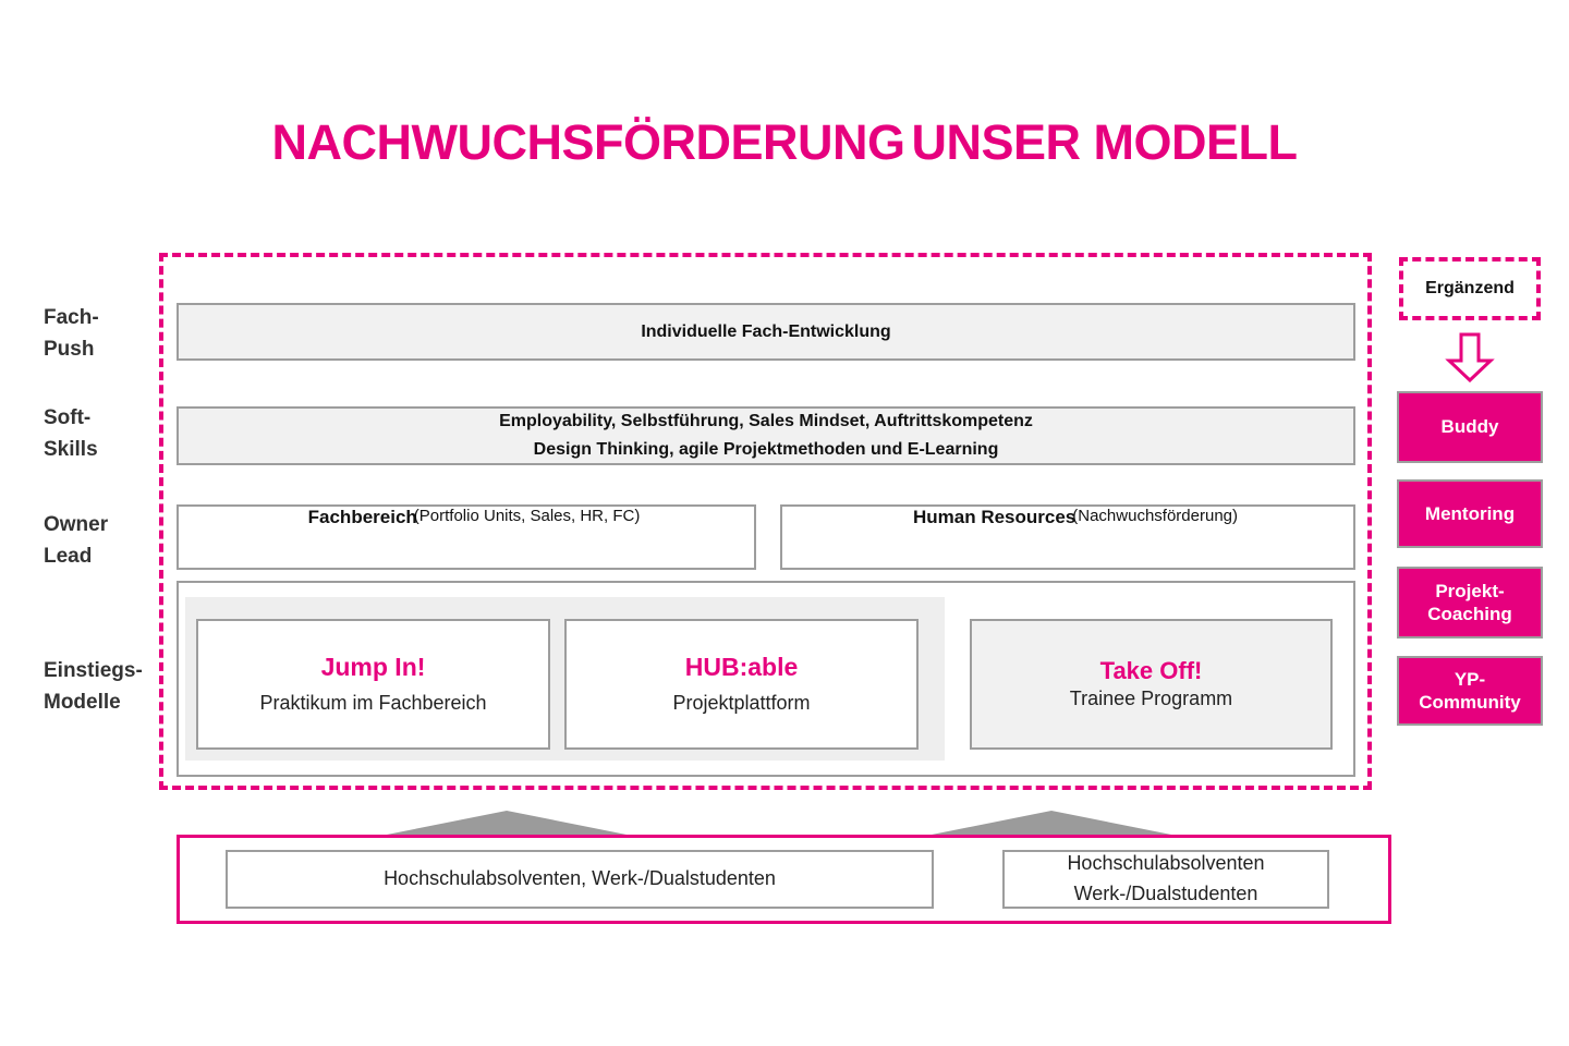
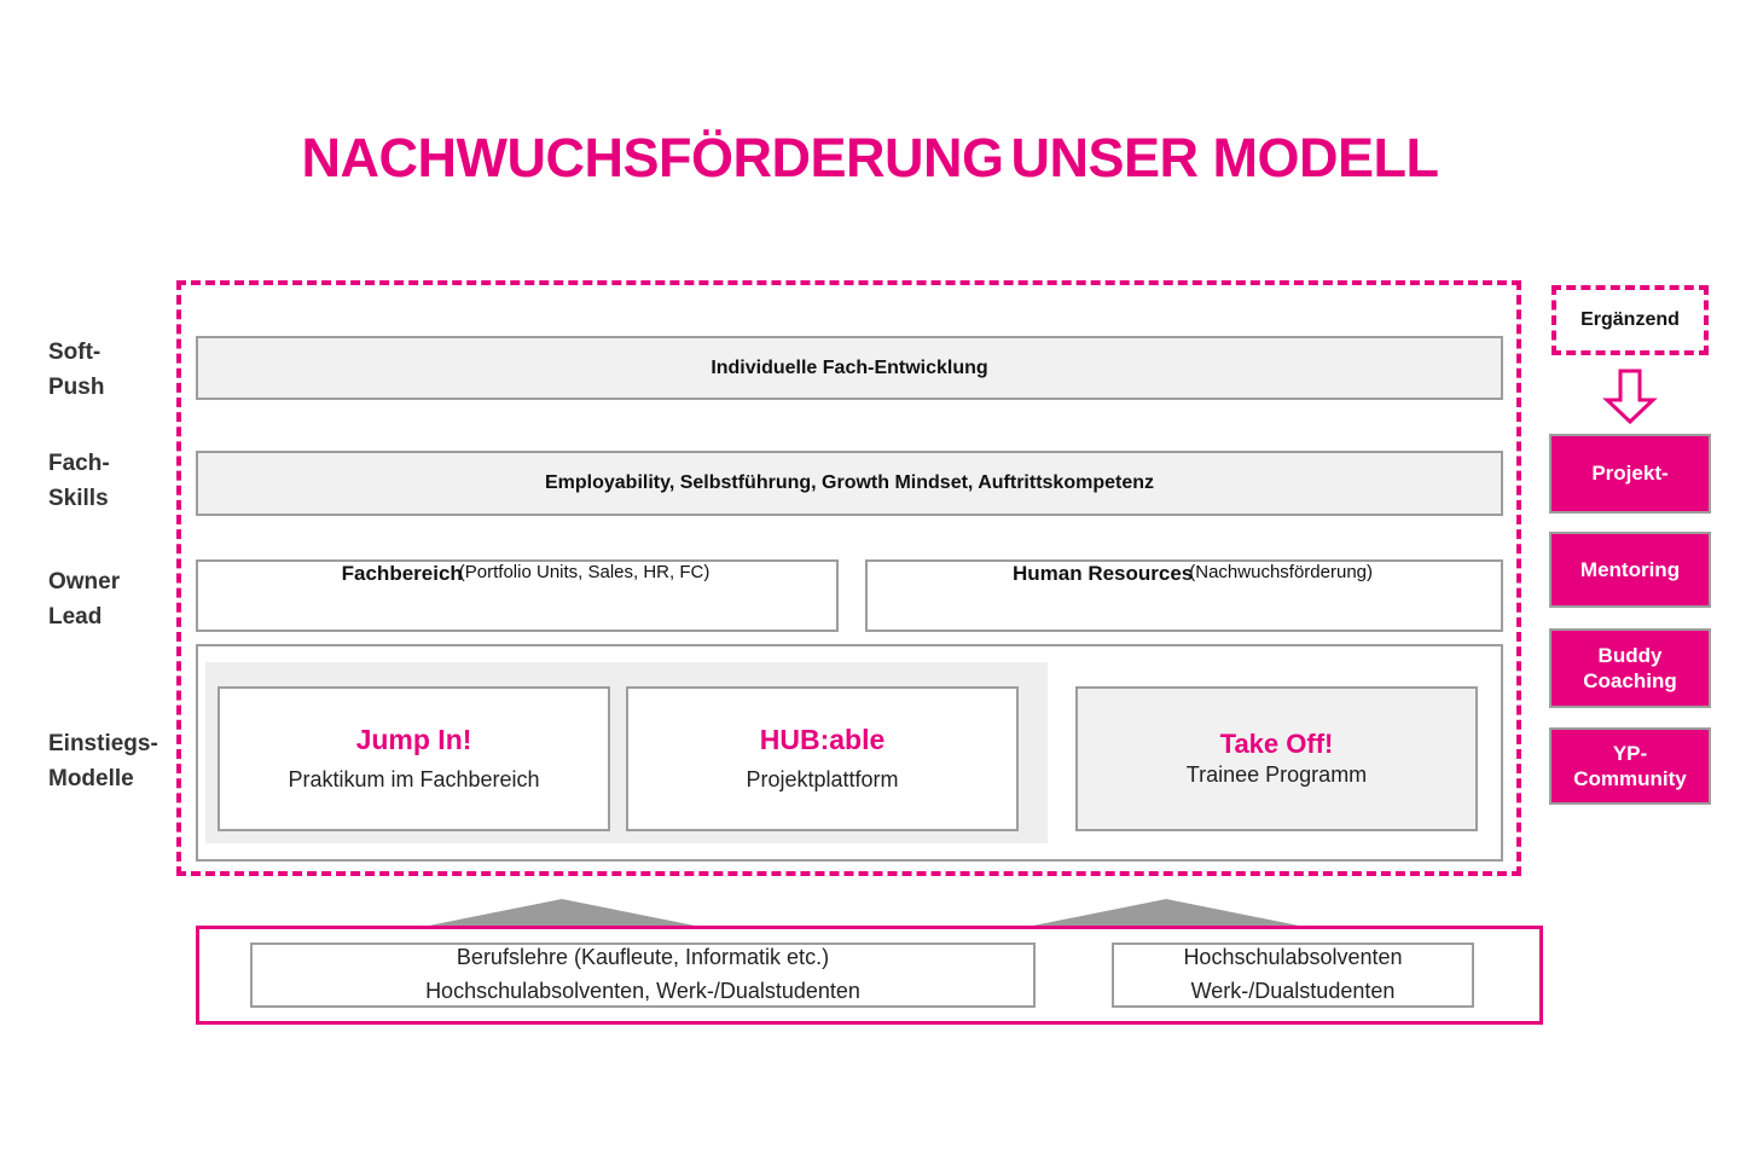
  NACHWUCHSFÖRDERUNGUNSER MODELL
- Fach-
+ Soft-
  Push
- Soft-
+ Fach-
  Skills
  Owner
  Lead
  Einstiegs-
  Modelle
  Individuelle Fach-Entwicklung
- Employability, Selbstführung, Sales Mindset, Auftrittskompetenz
+ Employability, Selbstführung, Growth Mindset, Auftrittskompetenz
- Design Thinking, agile Projektmethoden und E-Learning
  Fachbereich
  (Portfolio Units, Sales, HR, FC)
  Human Resources
  (Nachwuchsförderung)
  Jump In!
  Praktikum im Fachbereich
  HUB:able
  Projektplattform
  Take Off!
  Trainee Programm
+ Berufslehre (Kaufleute, Informatik etc.)
  Hochschulabsolventen, Werk-/Dualstudenten
  Hochschulabsolventen
  Werk-/Dualstudenten
  Ergänzend
- Buddy
+ Projekt-
  Mentoring
- Projekt-
+ Buddy
  Coaching
  YP-
  Community
